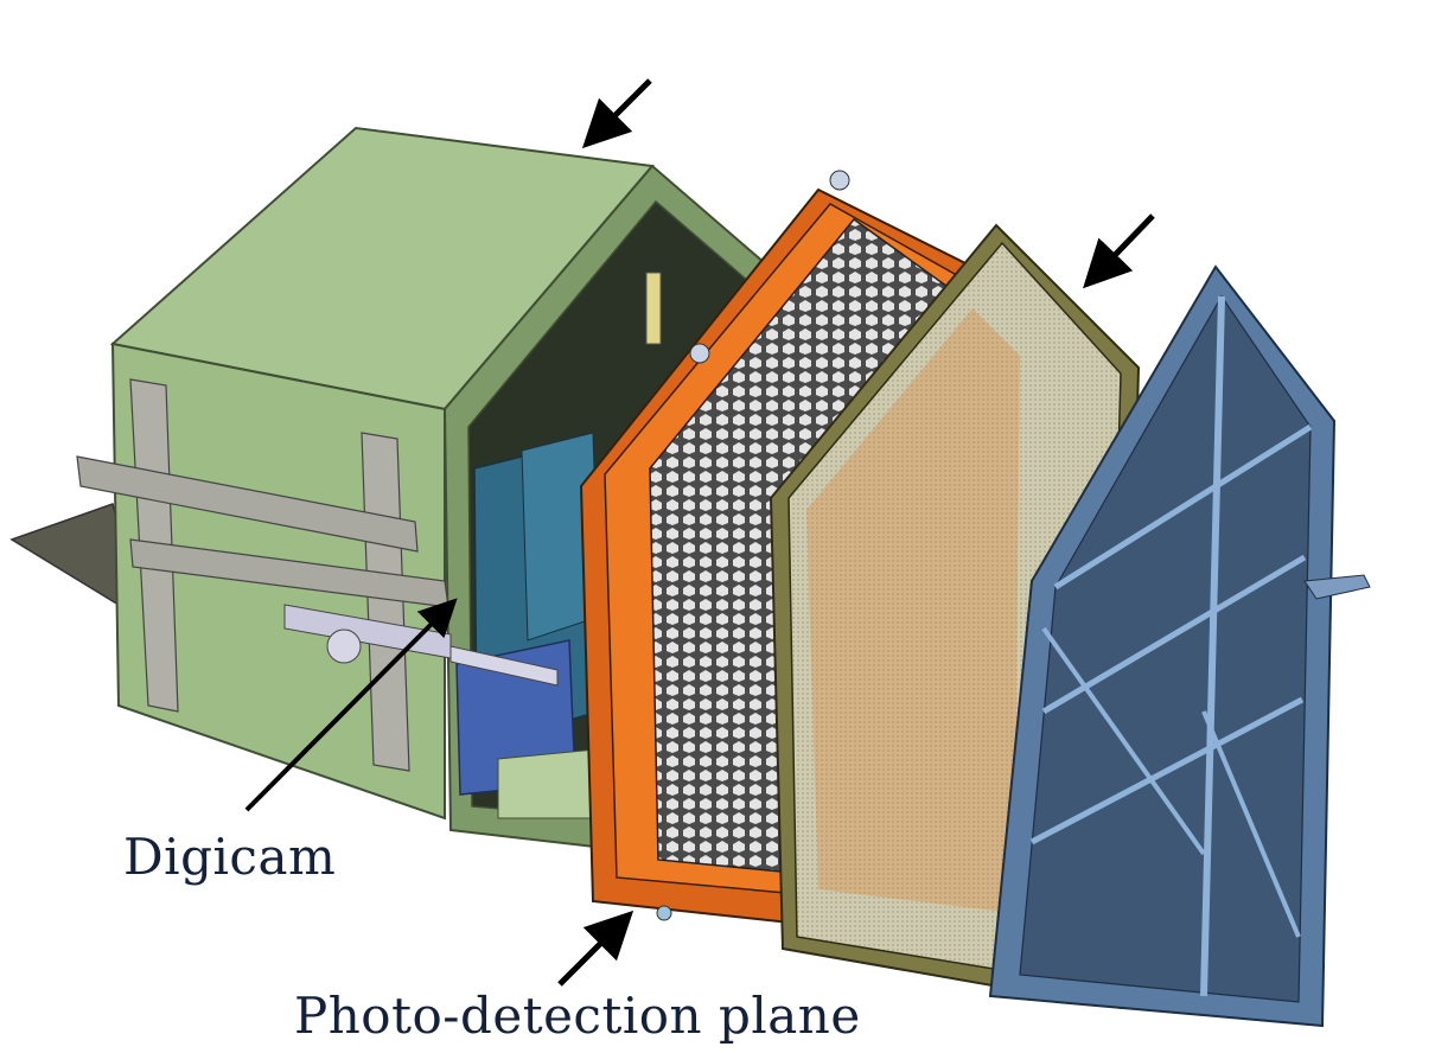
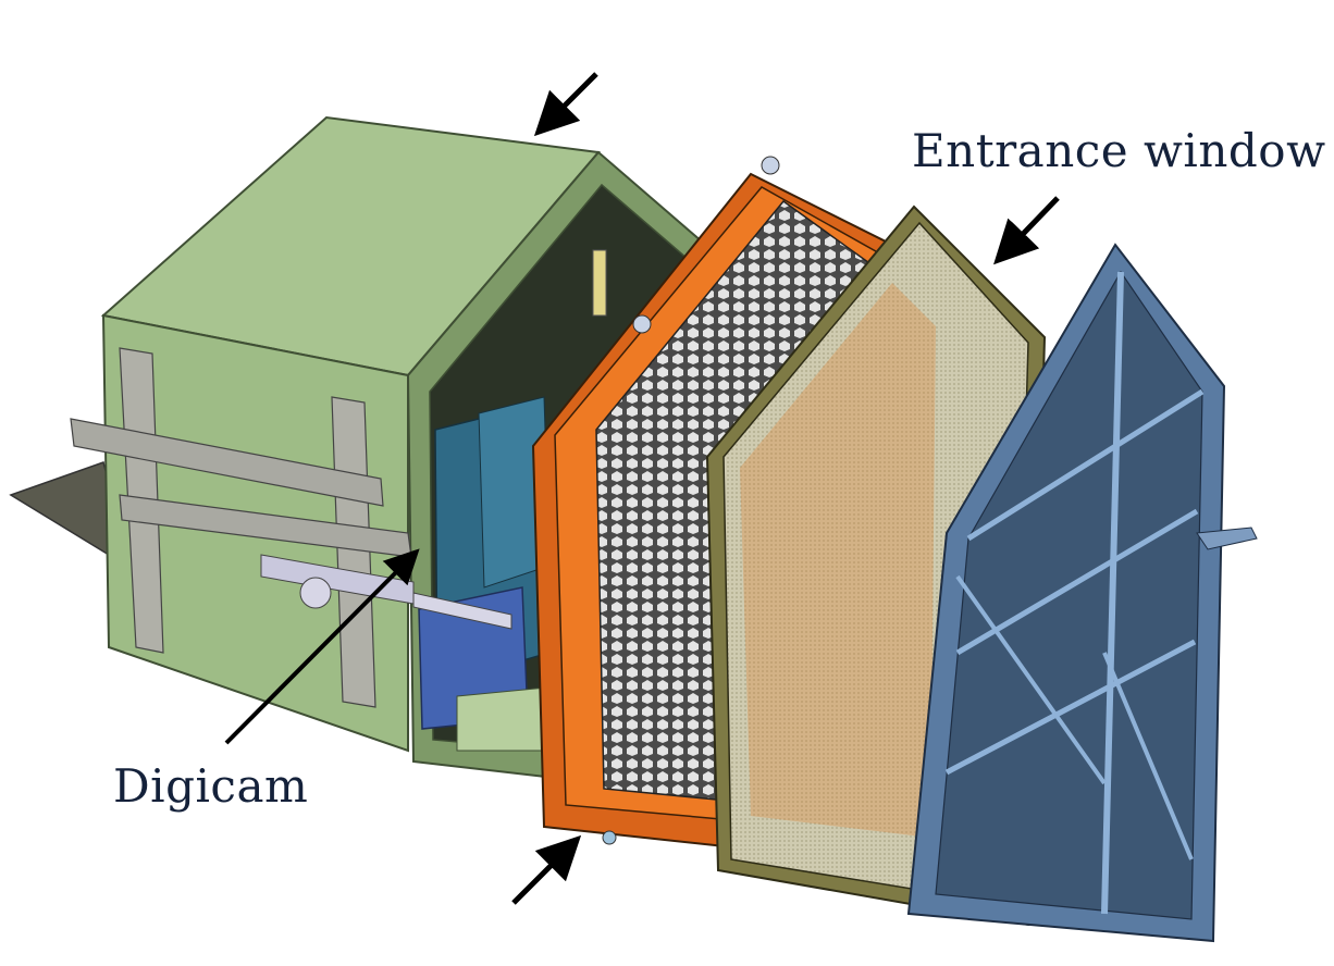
+ Entrance window
  Digicam
- Photo-detection plane
